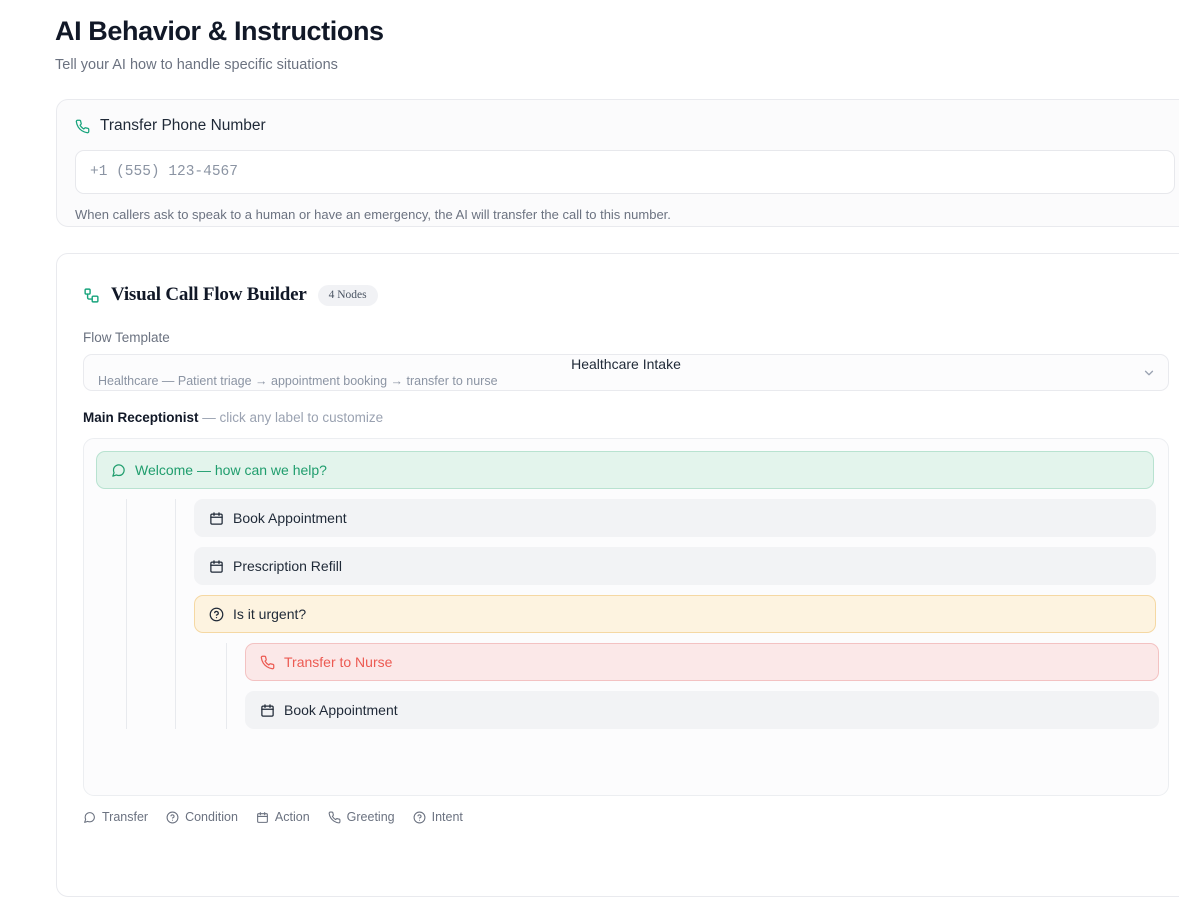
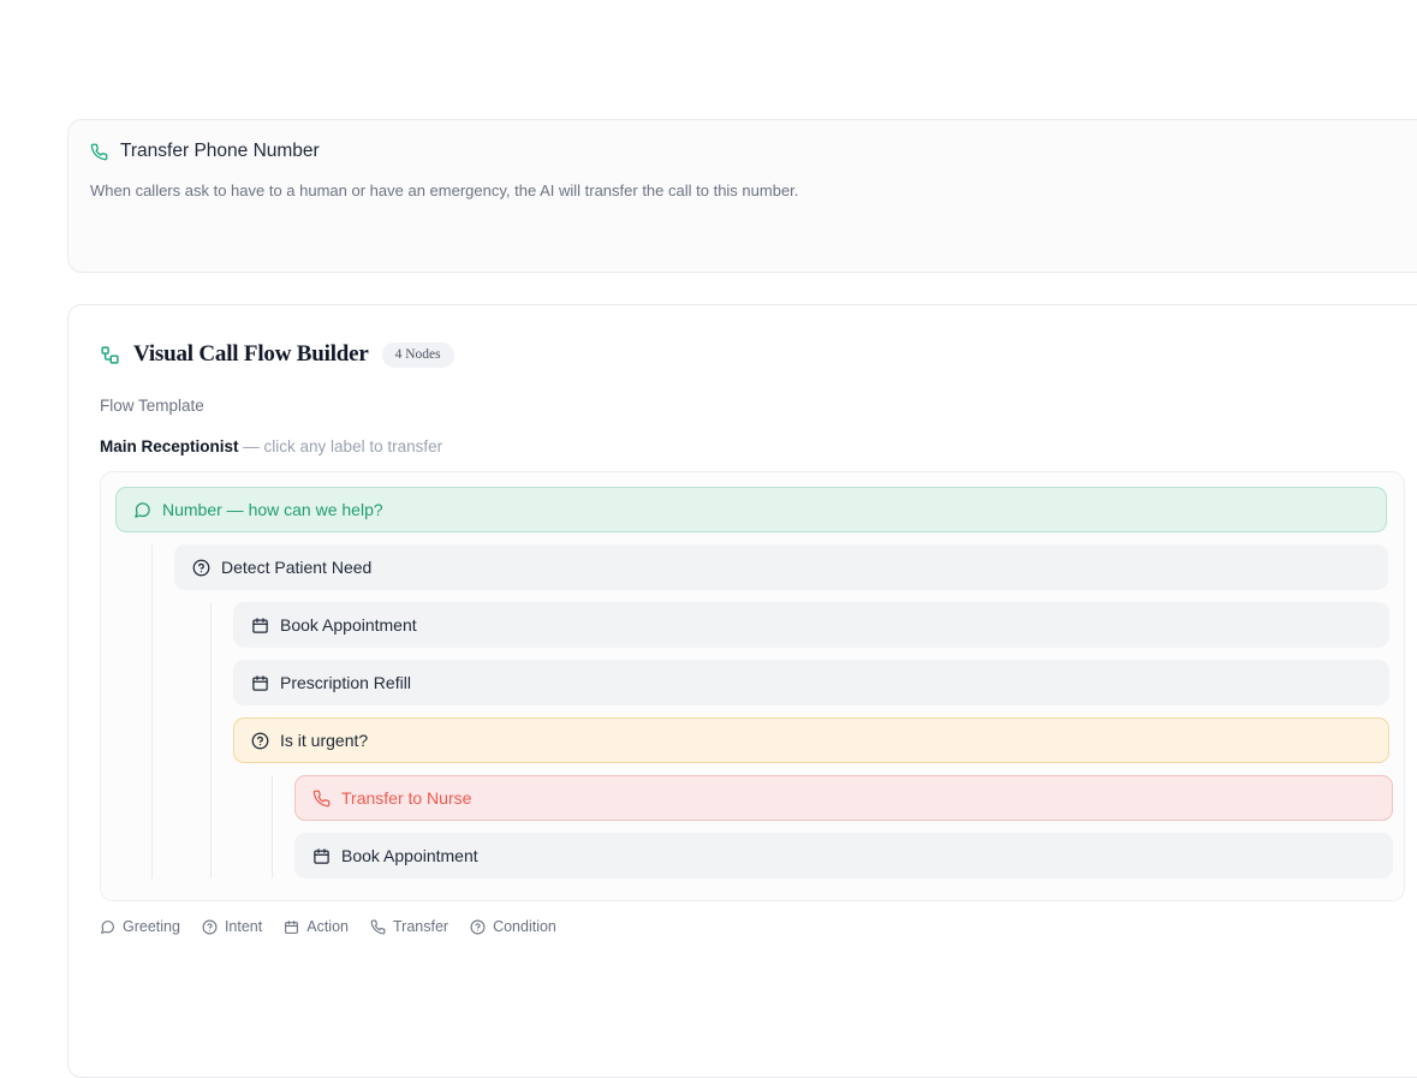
- AI Behavior & Instructions
- Tell your AI how to handle specific situations
  Transfer Phone Number
- +1 (555) 123-4567
- When callers ask to speak to a human or have an emergency, the AI will transfer the call to this number.
+ When callers ask to have to a human or have an emergency, the AI will transfer the call to this number.
  Visual Call Flow Builder
  4 Nodes
  Flow Template
- Healthcare Intake
- Healthcare — Patient triage → appointment booking → transfer to nurse
- Main Receptionist — click any label to customize
+ Main Receptionist — click any label to transfer
- Welcome — how can we help?
+ Number — how can we help?
+ Detect Patient Need
  Book Appointment
  Prescription Refill
  Is it urgent?
  Transfer to Nurse
  Book Appointment
- Transfer
+ Greeting
- Condition
+ Intent
  Action
- Greeting
+ Transfer
- Intent
+ Condition
